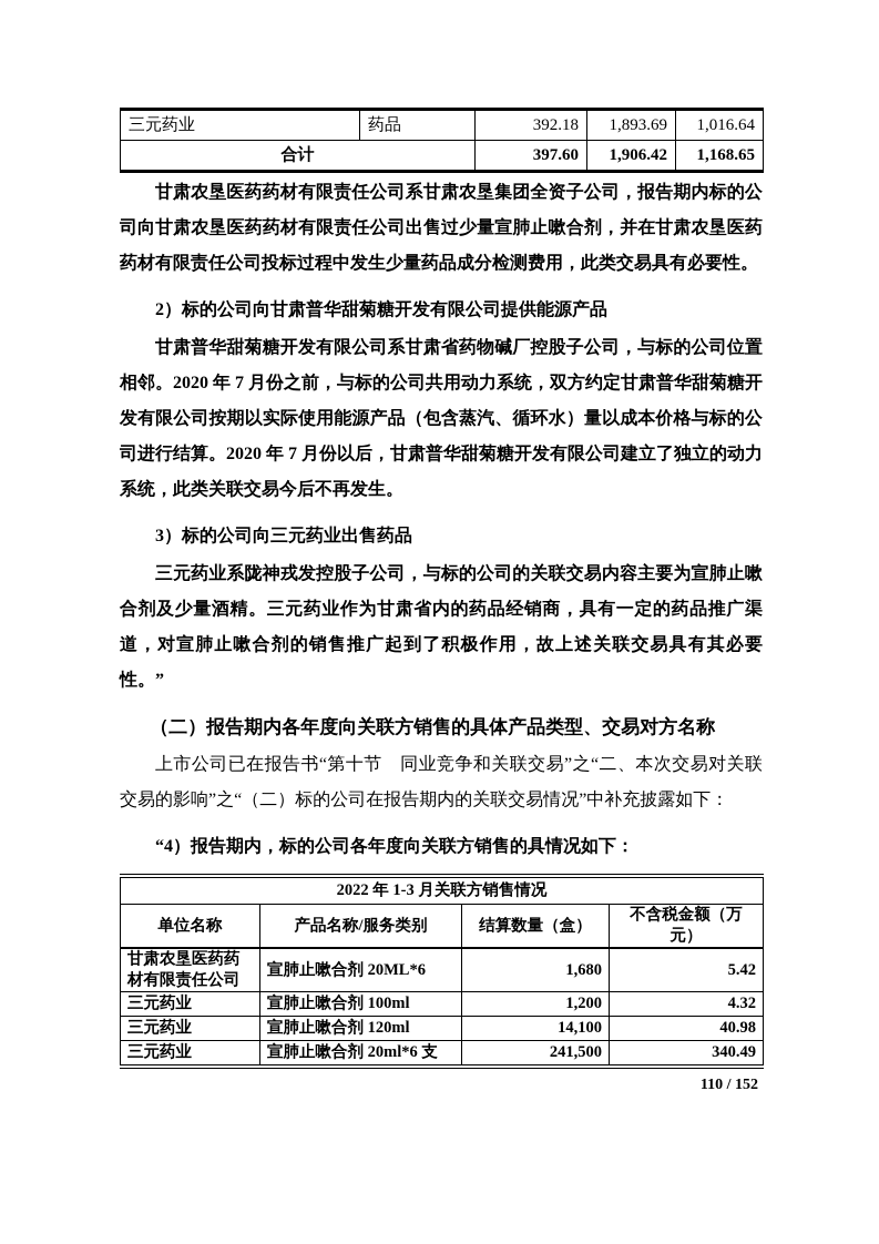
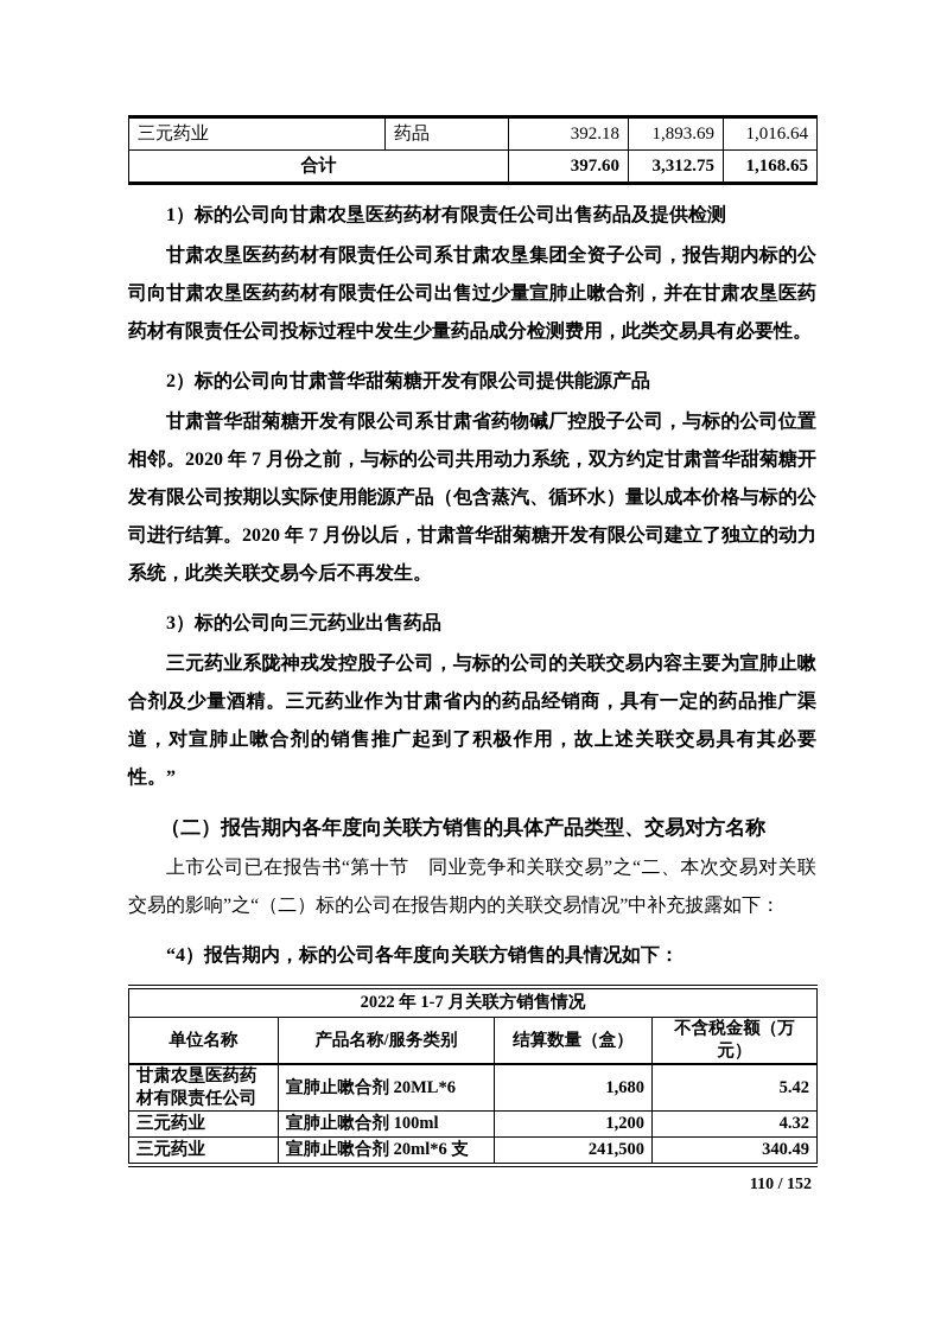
  三元药业	药品	392.18	1,893.69	1,016.64
- 合计	397.60	1,906.42	1,168.65
+ 合计	397.60	3,312.75	1,168.65
+ 1）标的公司向甘肃农垦医药药材有限责任公司出售药品及提供检测
  甘肃农垦医药药材有限责任公司系甘肃农垦集团全资子公司，报告期内标的公司向甘肃农垦医药药材有限责任公司出售过少量宣肺止嗽合剂，并在甘肃农垦医药药材有限责任公司投标过程中发生少量药品成分检测费用，此类交易具有必要性。
  2）标的公司向甘肃普华甜菊糖开发有限公司提供能源产品
  甘肃普华甜菊糖开发有限公司系甘肃省药物碱厂控股子公司，与标的公司位置相邻。2020 年 7 月份之前，与标的公司共用动力系统，双方约定甘肃普华甜菊糖开发有限公司按期以实际使用能源产品（包含蒸汽、循环水）量以成本价格与标的公司进行结算。2020 年 7 月份以后，甘肃普华甜菊糖开发有限公司建立了独立的动力系统，此类关联交易今后不再发生。
  3）标的公司向三元药业出售药品
  三元药业系陇神戎发控股子公司，与标的公司的关联交易内容主要为宣肺止嗽合剂及少量酒精。三元药业作为甘肃省内的药品经销商，具有一定的药品推广渠道，对宣肺止嗽合剂的销售推广起到了积极作用，故上述关联交易具有其必要性。”
  （二）报告期内各年度向关联方销售的具体产品类型、交易对方名称
  上市公司已在报告书“第十节 同业竞争和关联交易”之“二、本次交易对关联交易的影响”之“（二）标的公司在报告期内的关联交易情况”中补充披露如下：
  “4）报告期内，标的公司各年度向关联方销售的具情况如下：
- 2022 年 1-3 月关联方销售情况
+ 2022 年 1-7 月关联方销售情况
  单位名称	产品名称/服务类别	结算数量（盒）	不含税金额（万元）
  甘肃农垦医药药材有限责任公司	宣肺止嗽合剂 20ML*6	1,680	5.42
  三元药业	宣肺止嗽合剂 100ml	1,200	4.32
- 三元药业	宣肺止嗽合剂 120ml	14,100	40.98
  三元药业	宣肺止嗽合剂 20ml*6 支	241,500	340.49
  110 / 152
